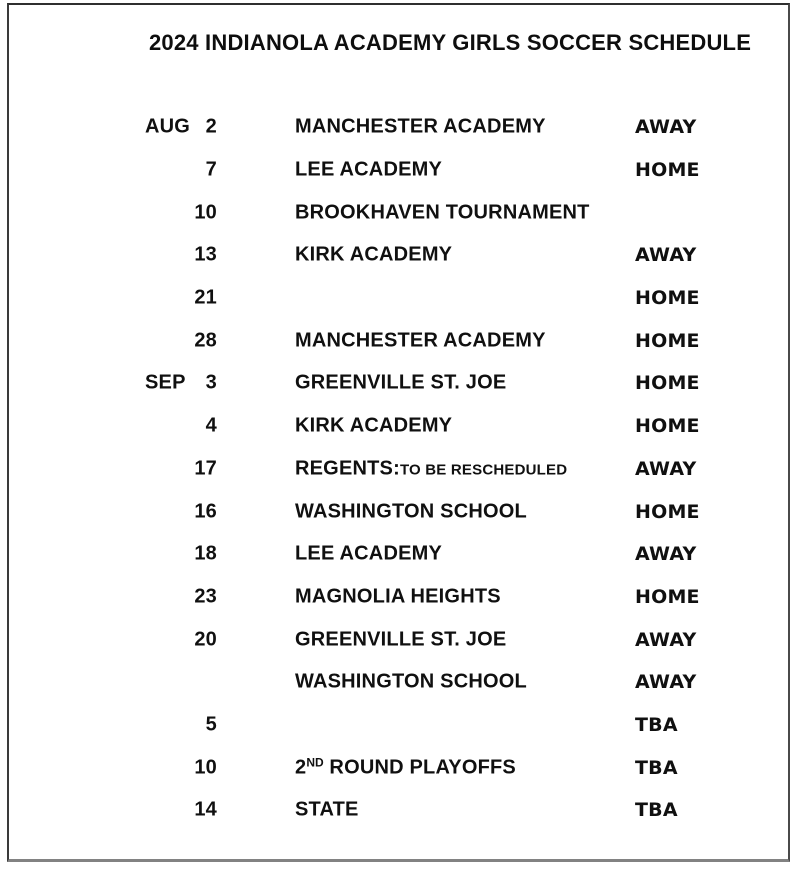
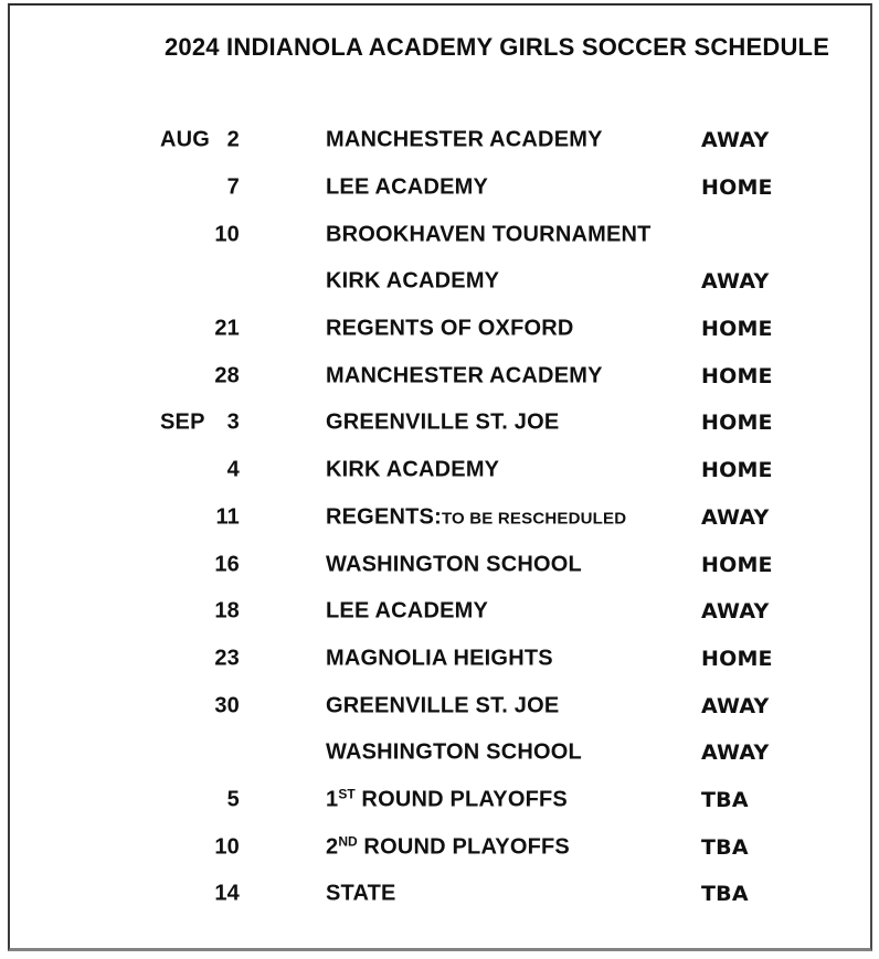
  2024 INDIANOLA ACADEMY GIRLS SOCCER SCHEDULE
  AUG
  2
  MANCHESTER ACADEMY
  AWAY
  7
  LEE ACADEMY
  HOME
  10
  BROOKHAVEN TOURNAMENT
- 13
  KIRK ACADEMY
  AWAY
  21
+ REGENTS OF OXFORD
  HOME
  28
  MANCHESTER ACADEMY
  HOME
  SEP
  3
  GREENVILLE ST. JOE
  HOME
  4
  KIRK ACADEMY
  HOME
- 17
+ 11
  REGENTS:TO BE RESCHEDULED
  AWAY
  16
  WASHINGTON SCHOOL
  HOME
  18
  LEE ACADEMY
  AWAY
  23
  MAGNOLIA HEIGHTS
  HOME
- 20
+ 30
  GREENVILLE ST. JOE
  AWAY
  WASHINGTON SCHOOL
  AWAY
  5
+ 1ST ROUND PLAYOFFS
  TBA
  10
  2ND ROUND PLAYOFFS
  TBA
  14
  STATE
  TBA
